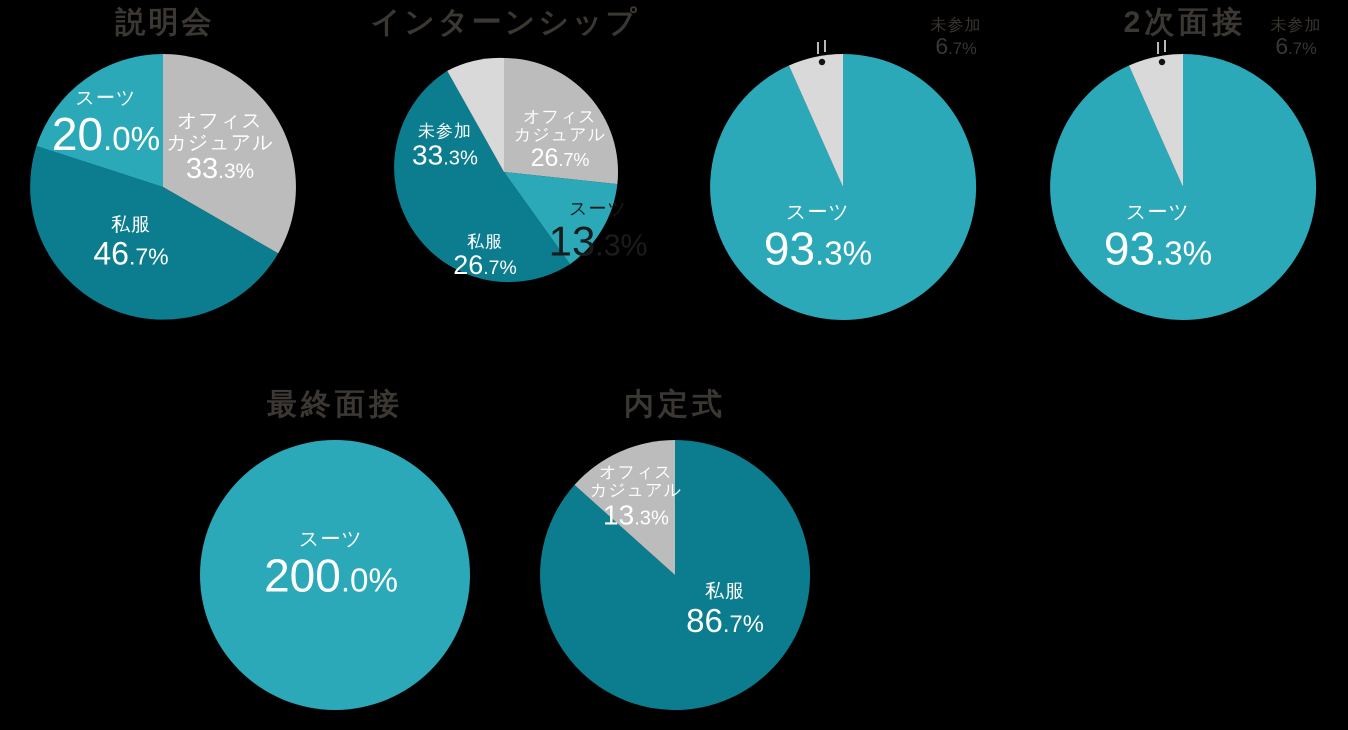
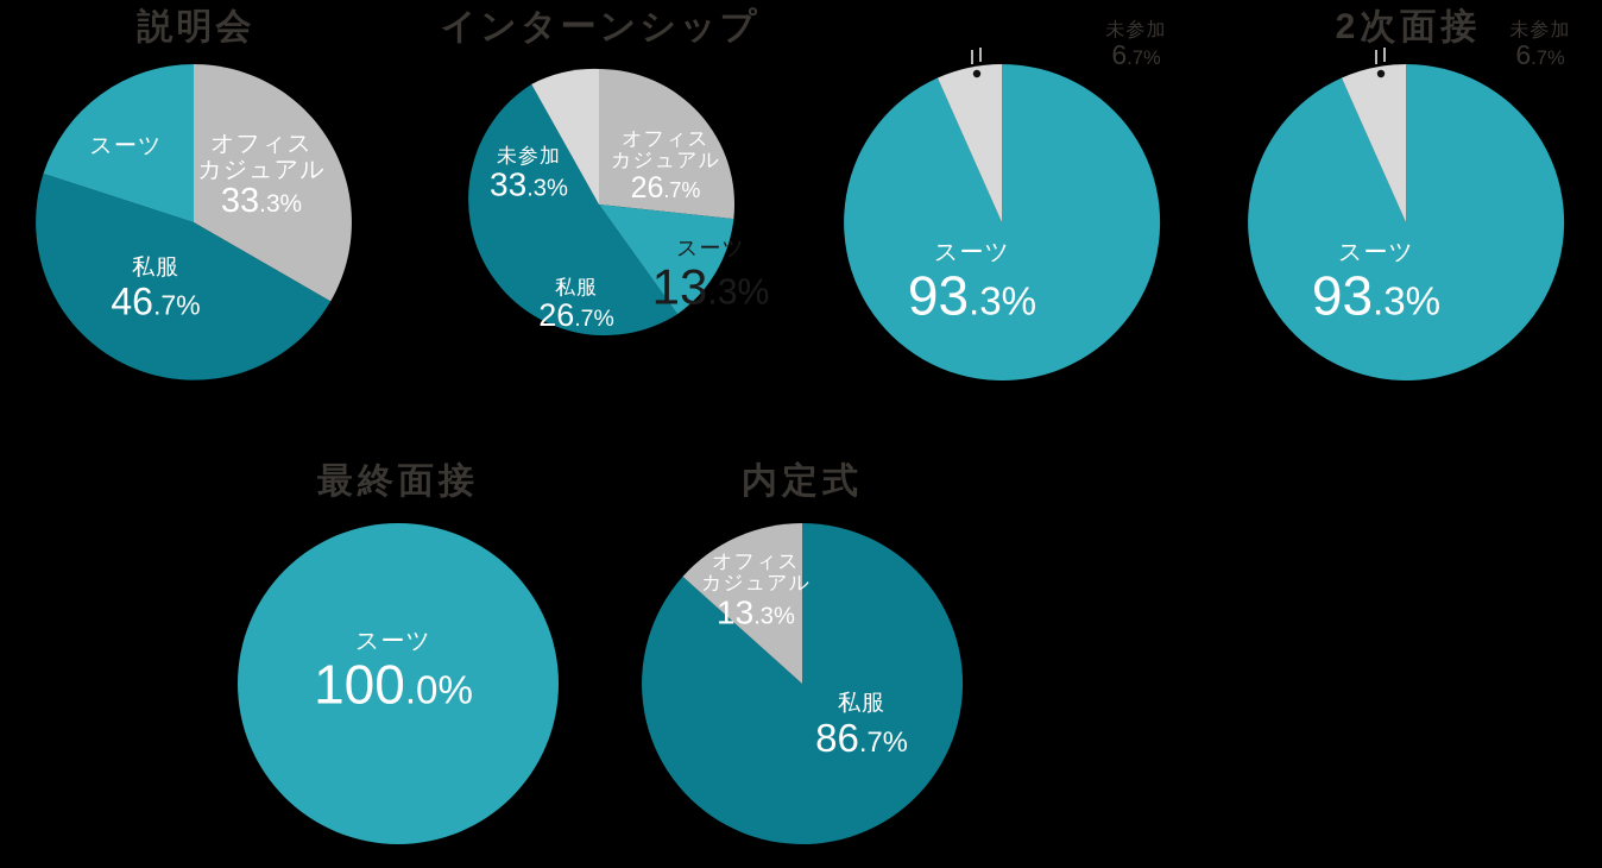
  説明会
  オフィス
  カジュアル
  33.3%
  私服
  46.7%
  スーツ
- 20.0%
  インターンシップ
  オフィス
  カジュアル
  26.7%
  スーツ
  13.3%
  私服
  26.7%
  未参加
  33.3%
  スーツ
  93.3%
  未参加
  6.7%
  2次面接
  スーツ
  93.3%
  未参加
  6.7%
  最終面接
  スーツ
- 200.0%
+ 100.0%
  内定式
  私服
  86.7%
  オフィス
  カジュアル
  13.3%
